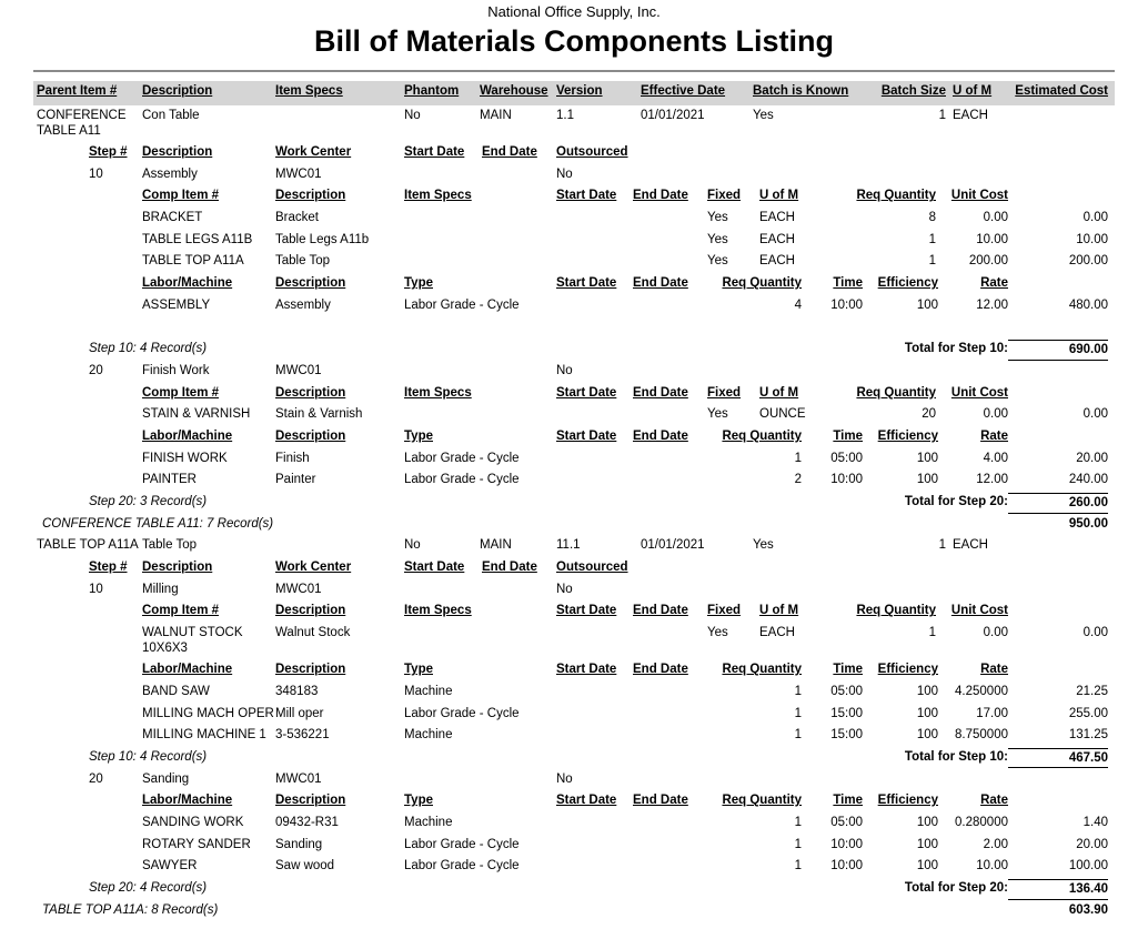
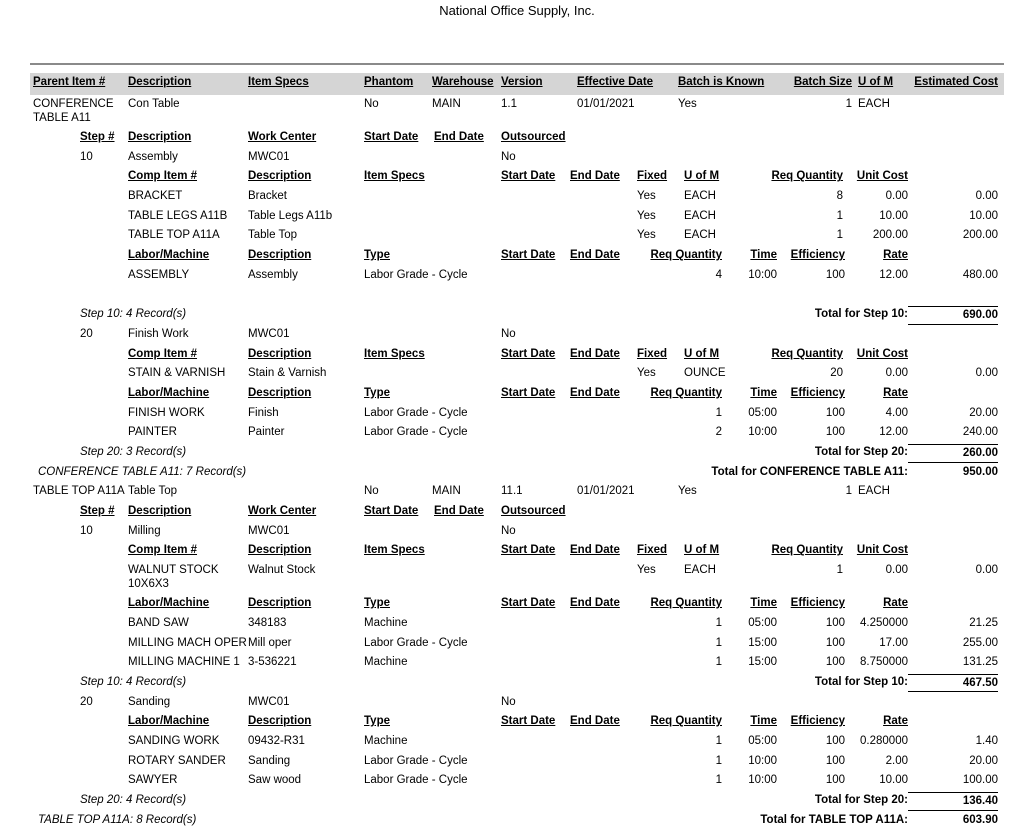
  National Office Supply, Inc.
- Bill of Materials Components Listing
  Parent Item #
  Description
  Item Specs
  Phantom
  Warehouse
  Version
  Effective Date
  Batch is Known
  Batch Size
  U of M
  Estimated Cost
  CONFERENCE TABLE A11
  Con Table
  No
  MAIN
  1.1
  01/01/2021
  Yes
  1
  EACH
  Step #
  Description
  Work Center
  Start Date
  End Date
  Outsourced
  10
  Assembly
  MWC01
  No
  Comp Item #
  Description
  Item Specs
  Start Date
  End Date
  Fixed
  U of M
  Req Quantity
  Unit Cost
  BRACKET
  Bracket
  Yes
  EACH
  8
  0.00
  0.00
  TABLE LEGS A11B
  Table Legs A11b
  Yes
  EACH
  1
  10.00
  10.00
  TABLE TOP A11A
  Table Top
  Yes
  EACH
  1
  200.00
  200.00
  Labor/Machine
  Description
  Type
  Start Date
  End Date
  Req Quantity
  Time
  Efficiency
  Rate
  ASSEMBLY
  Assembly
  Labor Grade - Cycle
  4
  10:00
  100
  12.00
  480.00
  Step 10: 4 Record(s)
  Total for Step 10:
  690.00
  20
  Finish Work
  MWC01
  No
  Comp Item #
  Description
  Item Specs
  Start Date
  End Date
  Fixed
  U of M
  Req Quantity
  Unit Cost
  STAIN & VARNISH
  Stain & Varnish
  Yes
  OUNCE
  20
  0.00
  0.00
  Labor/Machine
  Description
  Type
  Start Date
  End Date
  Req Quantity
  Time
  Efficiency
  Rate
  FINISH WORK
  Finish
  Labor Grade - Cycle
  1
  05:00
  100
  4.00
  20.00
  PAINTER
  Painter
  Labor Grade - Cycle
  2
  10:00
  100
  12.00
  240.00
  Step 20: 3 Record(s)
  Total for Step 20:
  260.00
  CONFERENCE TABLE A11: 7 Record(s)
+ Total for CONFERENCE TABLE A11:
  950.00
  TABLE TOP A11A
  Table Top
  No
  MAIN
  11.1
  01/01/2021
  Yes
  1
  EACH
  Step #
  Description
  Work Center
  Start Date
  End Date
  Outsourced
  10
  Milling
  MWC01
  No
  Comp Item #
  Description
  Item Specs
  Start Date
  End Date
  Fixed
  U of M
  Req Quantity
  Unit Cost
  WALNUT STOCK 10X6X3
  Walnut Stock
  Yes
  EACH
  1
  0.00
  0.00
  Labor/Machine
  Description
  Type
  Start Date
  End Date
  Req Quantity
  Time
  Efficiency
  Rate
  BAND SAW
  348183
  Machine
  1
  05:00
  100
  4.250000
  21.25
  MILLING MACH OPER
  Mill oper
  Labor Grade - Cycle
  1
  15:00
  100
  17.00
  255.00
  MILLING MACHINE 1
  3-536221
  Machine
  1
  15:00
  100
  8.750000
  131.25
  Step 10: 4 Record(s)
  Total for Step 10:
  467.50
  20
  Sanding
  MWC01
  No
  Labor/Machine
  Description
  Type
  Start Date
  End Date
  Req Quantity
  Time
  Efficiency
  Rate
  SANDING WORK
  09432-R31
  Machine
  1
  05:00
  100
  0.280000
  1.40
  ROTARY SANDER
  Sanding
  Labor Grade - Cycle
  1
  10:00
  100
  2.00
  20.00
  SAWYER
  Saw wood
  Labor Grade - Cycle
  1
  10:00
  100
  10.00
  100.00
  Step 20: 4 Record(s)
  Total for Step 20:
  136.40
  TABLE TOP A11A: 8 Record(s)
+ Total for TABLE TOP A11A:
  603.90
